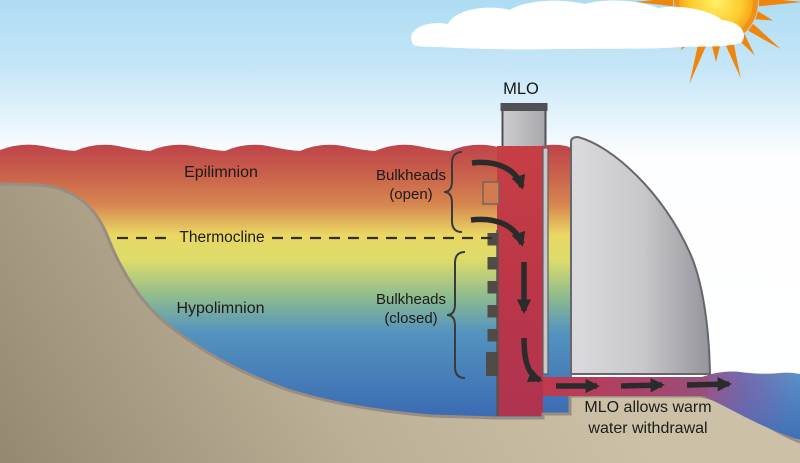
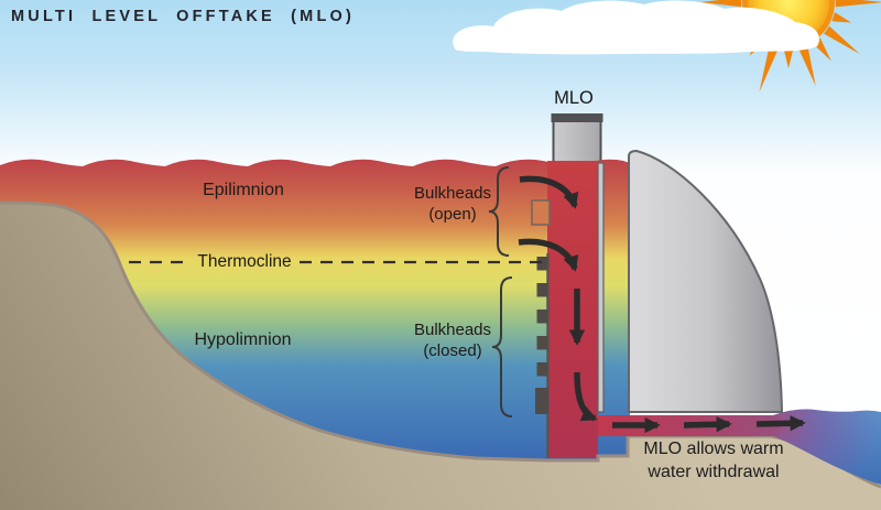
+ MULTI LEVEL OFFTAKE (MLO)
  MLO
  Epilimnion
  Thermocline
  Hypolimnion
  Bulkheads
  (open)
  Bulkheads
  (closed)
  MLO allows warm
  water withdrawal
